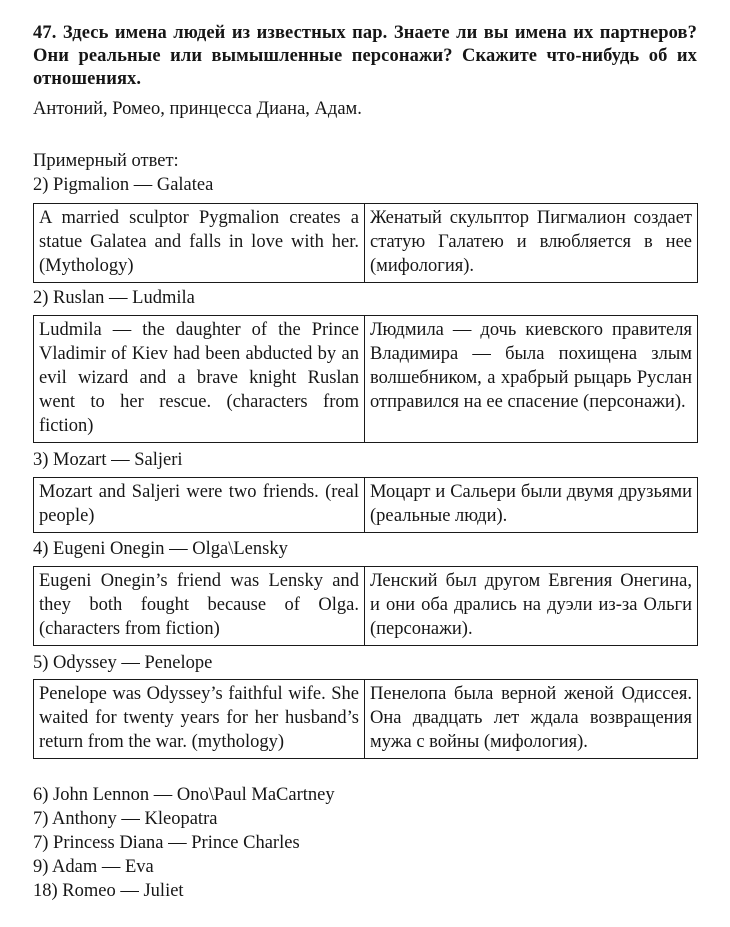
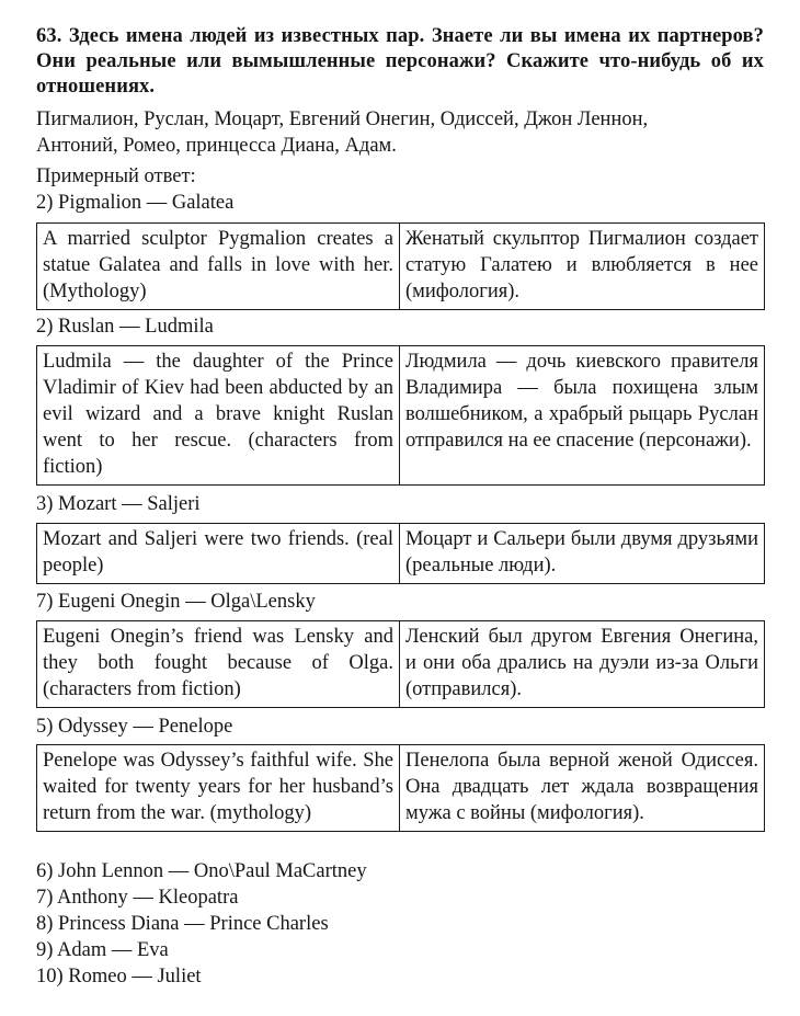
- 47. Здесь имена людей из известных пар. Знаете ли вы имена их партнеров? Они реальные или вымышленные персонажи? Скажите что-нибудь об их отношениях.
+ 63. Здесь имена людей из известных пар. Знаете ли вы имена их партнеров? Они реальные или вымышленные персонажи? Скажите что-нибудь об их отношениях.
+ Пигмалион, Руслан, Моцарт, Евгений Онегин, Одиссей, Джон Леннон,
  Антоний, Ромео, принцесса Диана, Адам.
  Примерный ответ:
  2) Pigmalion — Galatea
  A married sculptor Pygmalion creates a statue Galatea and falls in love with her. (Mythology)	Женатый скульптор Пигмалион создает статую Галатею и влюбляется в нее (мифология).
  2) Ruslan — Ludmila
  Ludmila — the daughter of the Prince Vladimir of Kiev had been abducted by an evil wizard and a brave knight Ruslan went to her rescue. (characters from fiction)	Людмила — дочь киевского правителя Владимира — была похищена злым волшебником, а храбрый рыцарь Руслан отправился на ее спасение (персонажи).
  3) Mozart — Saljeri
  Mozart and Saljeri were two friends. (real people)	Моцарт и Сальери были двумя друзьями (реальные люди).
- 4) Eugeni Onegin — Olga\Lensky
+ 7) Eugeni Onegin — Olga\Lensky
- Eugeni Onegin’s friend was Lensky and they both fought because of Olga. (characters from fiction)	Ленский был другом Евгения Онегина, и они оба дрались на дуэли из-за Ольги (персонажи).
+ Eugeni Onegin’s friend was Lensky and they both fought because of Olga. (characters from fiction)	Ленский был другом Евгения Онегина, и они оба дрались на дуэли из-за Ольги (отправился).
  5) Odyssey — Penelope
  Penelope was Odyssey’s faithful wife. She waited for twenty years for her husband’s return from the war. (mythology)	Пенелопа была верной женой Одиссея. Она двадцать лет ждала возвращения мужа с войны (мифология).
  6) John Lennon — Ono\Paul MaCartney
  7) Anthony — Kleopatra
- 7) Princess Diana — Prince Charles
+ 8) Princess Diana — Prince Charles
  9) Adam — Eva
- 18) Romeo — Juliet
+ 10) Romeo — Juliet
